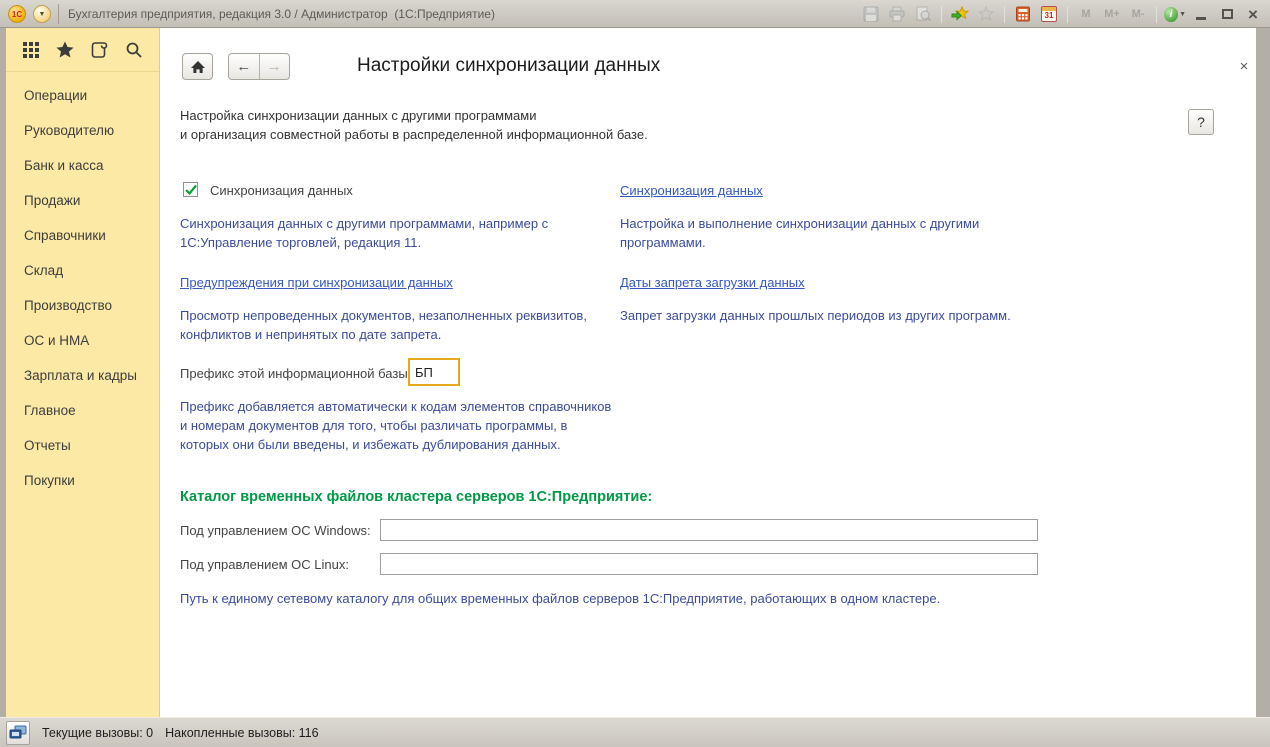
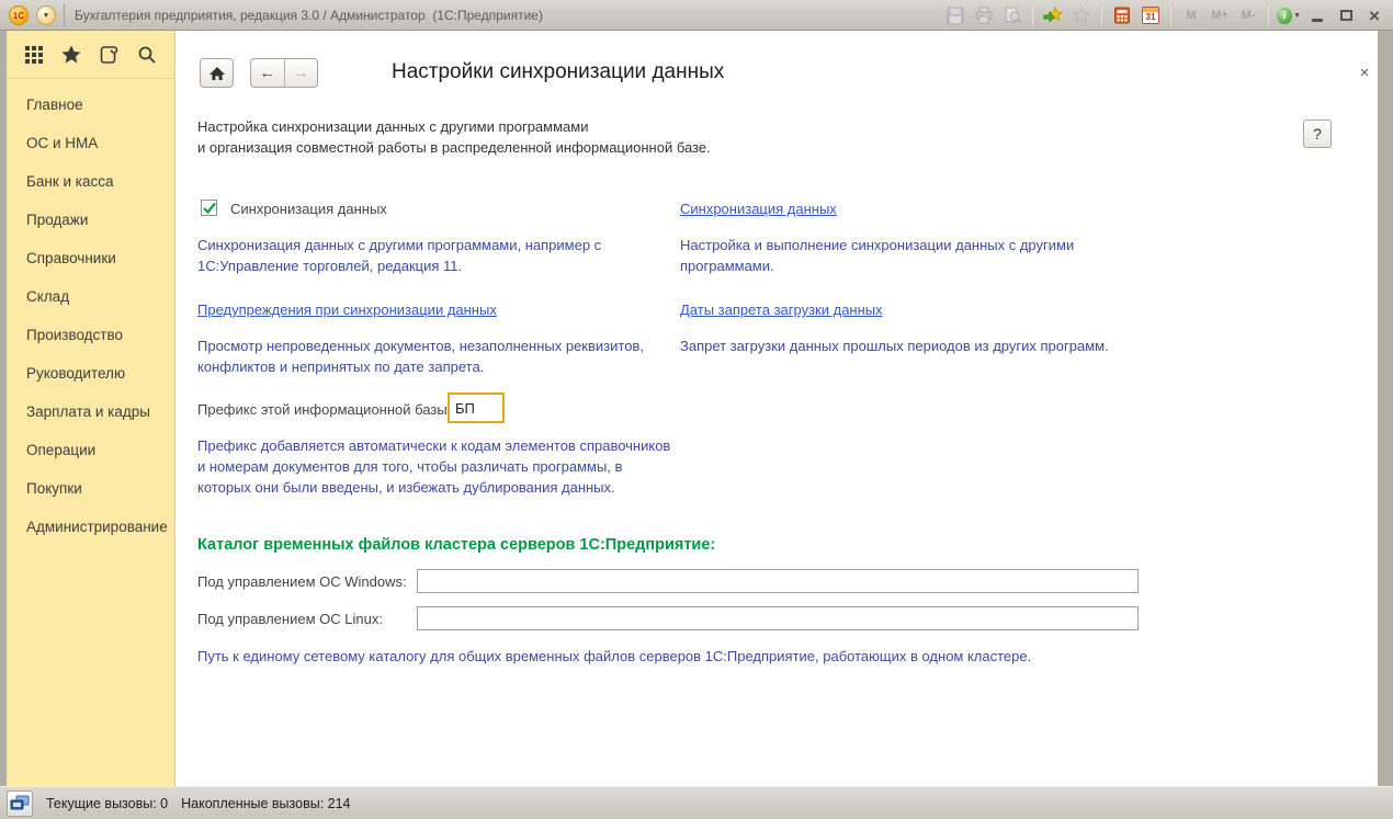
  1С
  Бухгалтерия предприятия, редакция 3.0 / Администратор (1С:Предприятие)
  31
  M
  M+
  M-
  i
  ×
- Операции
+ Главное
- Руководителю
+ ОС и НМА
  Банк и касса
  Продажи
  Справочники
  Склад
  Производство
- ОС и НМА
+ Руководителю
  Зарплата и кадры
- Главное
+ Операции
- Отчеты
  Покупки
+ Администрирование
  ←
  →
  Настройки синхронизации данных
  ×
  Настройка синхронизации данных с другими программами
  и организация совместной работы в распределенной информационной базе.
  ?
  Синхронизация данных
  Синхронизация данных с другими программами, например с
  1С:Управление торговлей, редакция 11.
  Синхронизация данных
  Настройка и выполнение синхронизации данных с другими
  программами.
  Предупреждения при синхронизации данных
  Просмотр непроведенных документов, незаполненных реквизитов,
  конфликтов и непринятых по дате запрета.
  Даты запрета загрузки данных
  Запрет загрузки данных прошлых периодов из других программ.
  Префикс этой информационной базы
  БП
  Префикс добавляется автоматически к кодам элементов справочников
  и номерам документов для того, чтобы различать программы, в
  которых они были введены, и избежать дублирования данных.
  Каталог временных файлов кластера серверов 1С:Предприятие:
  Под управлением ОС Windows:
  Под управлением ОС Linux:
  Путь к единому сетевому каталогу для общих временных файлов серверов 1С:Предприятие, работающих в одном кластере.
  Текущие вызовы: 0
- Накопленные вызовы: 116
+ Накопленные вызовы: 214
